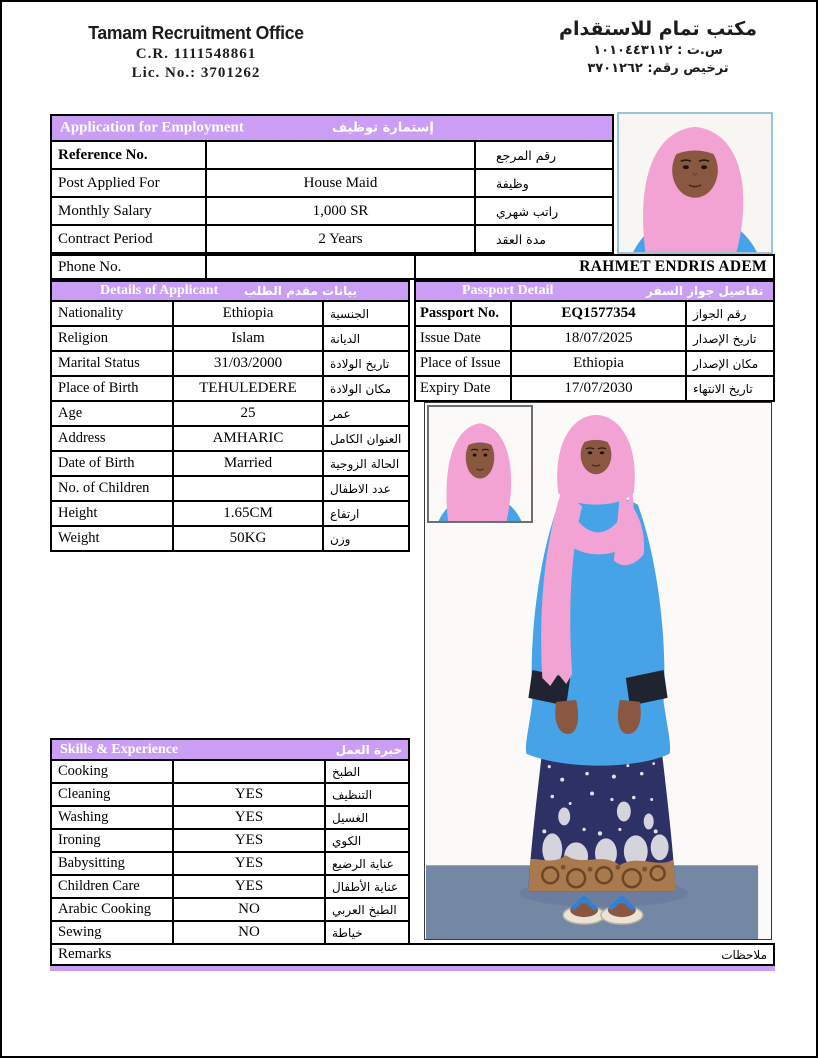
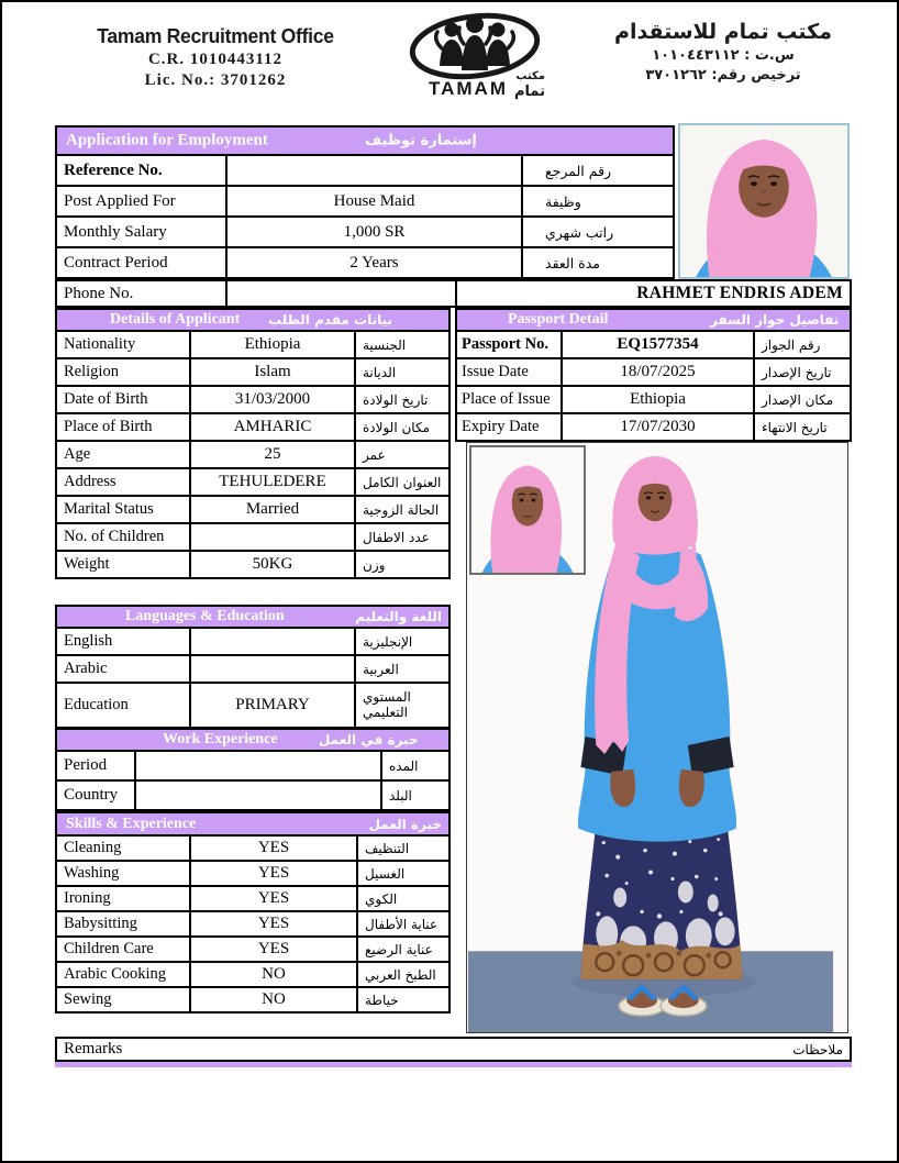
  Tamam Recruitment Office
- C.R. 1111548861
+ C.R. 1010443112
  Lic. No.: 3701262
+ TAMAM
+ مكتب
+ تمام
  مكتب تمام للاستقدام
  س.ت : ١٠١٠٤٤٣١١٢
  ترخيص رقم: ٣٧٠١٢٦٢
  Application for Employment
  إستمارة توظيف
  Reference No.
  رقم المرجع
  Post Applied For
  House Maid
  وظيفة
  Monthly Salary
  1,000 SR
  راتب شهري
  Contract Period
  2 Years
  مدة العقد
  Phone No.
  RAHMET ENDRIS ADEM
  Details of Applicant
  بيانات مقدم الطلب
  Nationality
  Ethiopia
  الجنسية
  Religion
  Islam
  الديانة
- Marital Status
+ Date of Birth
  31/03/2000
  تاريخ الولادة
  Place of Birth
- TEHULEDERE
+ AMHARIC
  مكان الولادة
  Age
  25
  عمر
  Address
- AMHARIC
+ TEHULEDERE
  العنوان الكامل
- Date of Birth
+ Marital Status
  Married
  الحالة الزوجية
  No. of Children
  عدد الاطفال
- Height
- 1.65CM
- ارتفاع
  Weight
  50KG
  وزن
  Passport Detail
  تفاصيل جواز السفر
  Passport No.
  EQ1577354
  رقم الجواز
  Issue Date
  18/07/2025
  تاريخ الإصدار
  Place of Issue
  Ethiopia
  مكان الإصدار
  Expiry Date
  17/07/2030
  تاريخ الانتهاء
+ Languages & Education
+ اللغة والتعليم
+ English
+ الإنجليزية
+ Arabic
+ العربية
+ Education
+ PRIMARY
+ المستوي التعليمي
+ Work Experience
+ خبرة في العمل
+ Period
+ المده
+ Country
+ البلد
  Skills & Experience
  خبرة العمل
- Cooking
- الطبخ
  Cleaning
  YES
  التنظيف
  Washing
  YES
  الغسيل
  Ironing
  YES
  الكوي
  Babysitting
  YES
- عناية الرضيع
+ عناية الأطفال
  Children Care
  YES
- عناية الأطفال
+ عناية الرضيع
  Arabic Cooking
  NO
  الطبخ العربي
  Sewing
  NO
  خياطة
  Remarks
  ملاحظات
